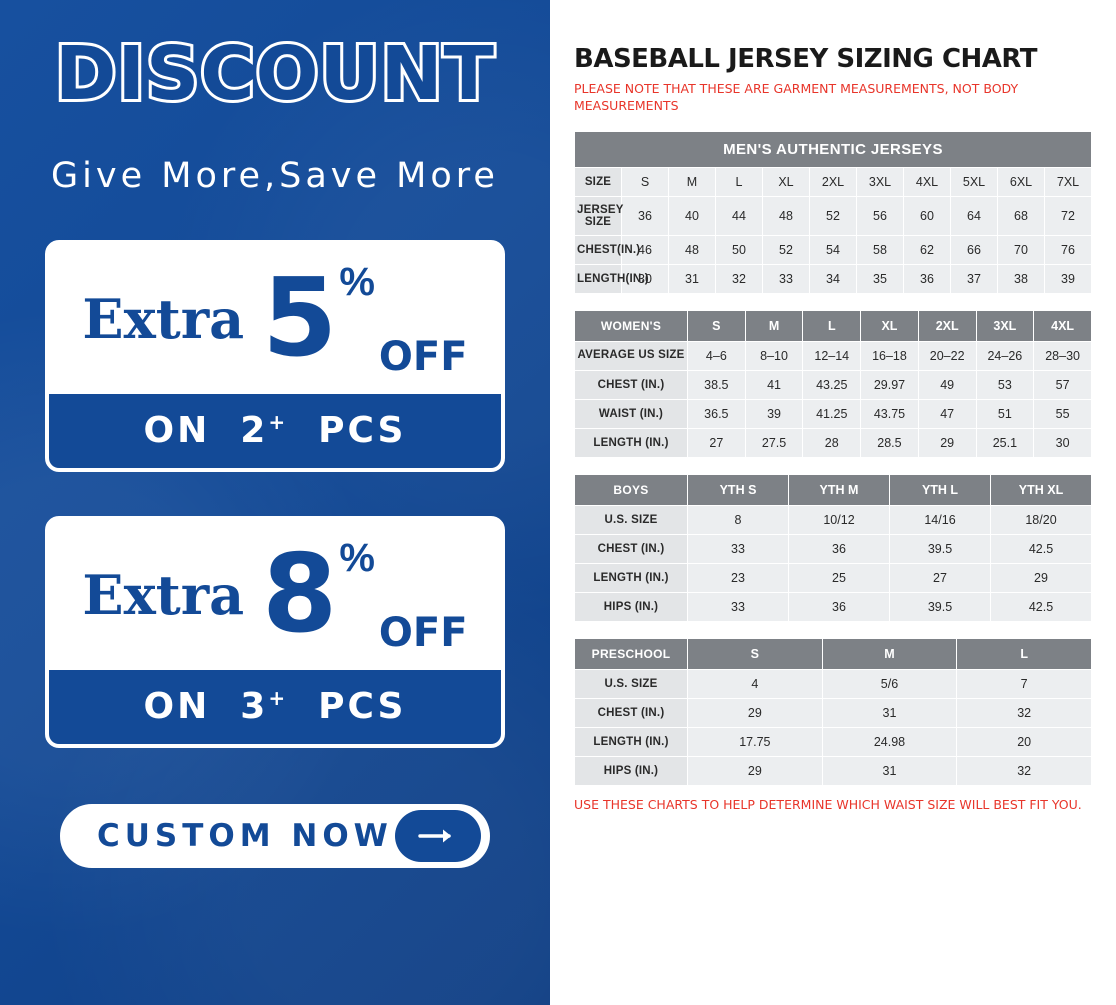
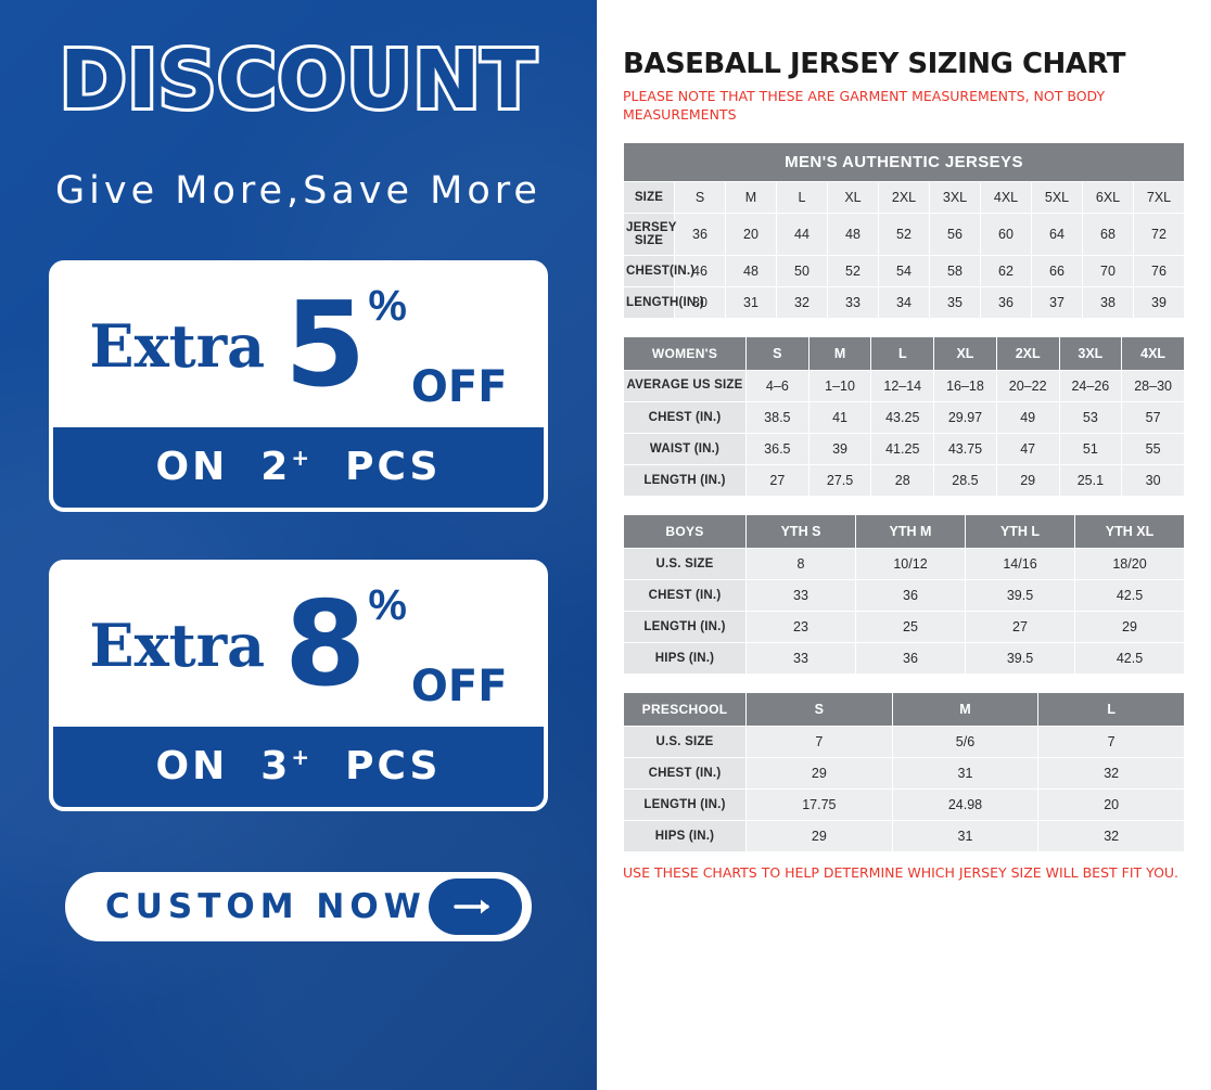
  DISCOUNT
  Give More,Save More
  Extra
  5
  %
  OFF
  ON
  2+
  PCS
  Extra
  8
  %
  OFF
  ON
  3+
  PCS
  CUSTOM NOW
  BASEBALL JERSEY SIZING CHART
  PLEASE NOTE THAT THESE ARE GARMENT MEASUREMENTS, NOT BODY MEASUREMENTS
  MEN'S AUTHENTIC JERSEYS
  SIZE	S	M	L	XL	2XL	3XL	4XL	5XL	6XL	7XL
- JERSEY SIZE	36	40	44	48	52	56	60	64	68	72
+ JERSEY SIZE	36	20	44	48	52	56	60	64	68	72
  CHEST(IN.	46	48	50	52	54	58	62	66	70	76
  LENGTH(I	30	31	32	33	34	35	36	37	38	39
  WOMEN'S	S	M	L	XL	2XL	3XL	4XL
- AVERAGE US SIZE	4–6	8–10	12–14	16–18	20–22	24–26	28–30
+ AVERAGE US SIZE	4–6	1–10	12–14	16–18	20–22	24–26	28–30
  CHEST (IN.)	38.5	41	43.25	29.97	49	53	57
  WAIST (IN.)	36.5	39	41.25	43.75	47	51	55
  LENGTH (IN.)	27	27.5	28	28.5	29	25.1	30
  BOYS	YTH S	YTH M	YTH L	YTH XL
  U.S. SIZE	8	10/12	14/16	18/20
  CHEST (IN.)	33	36	39.5	42.5
  LENGTH (IN.)	23	25	27	29
  HIPS (IN.)	33	36	39.5	42.5
  PRESCHOOL	S	M	L
- U.S. SIZE	4	5/6	7
+ U.S. SIZE	7	5/6	7
  CHEST (IN.)	29	31	32
  LENGTH (IN.)	17.75	24.98	20
  HIPS (IN.)	29	31	32
- USE THESE CHARTS TO HELP DETERMINE WHICH WAIST SIZE WILL BEST FIT YOU.
+ USE THESE CHARTS TO HELP DETERMINE WHICH JERSEY SIZE WILL BEST FIT YOU.
